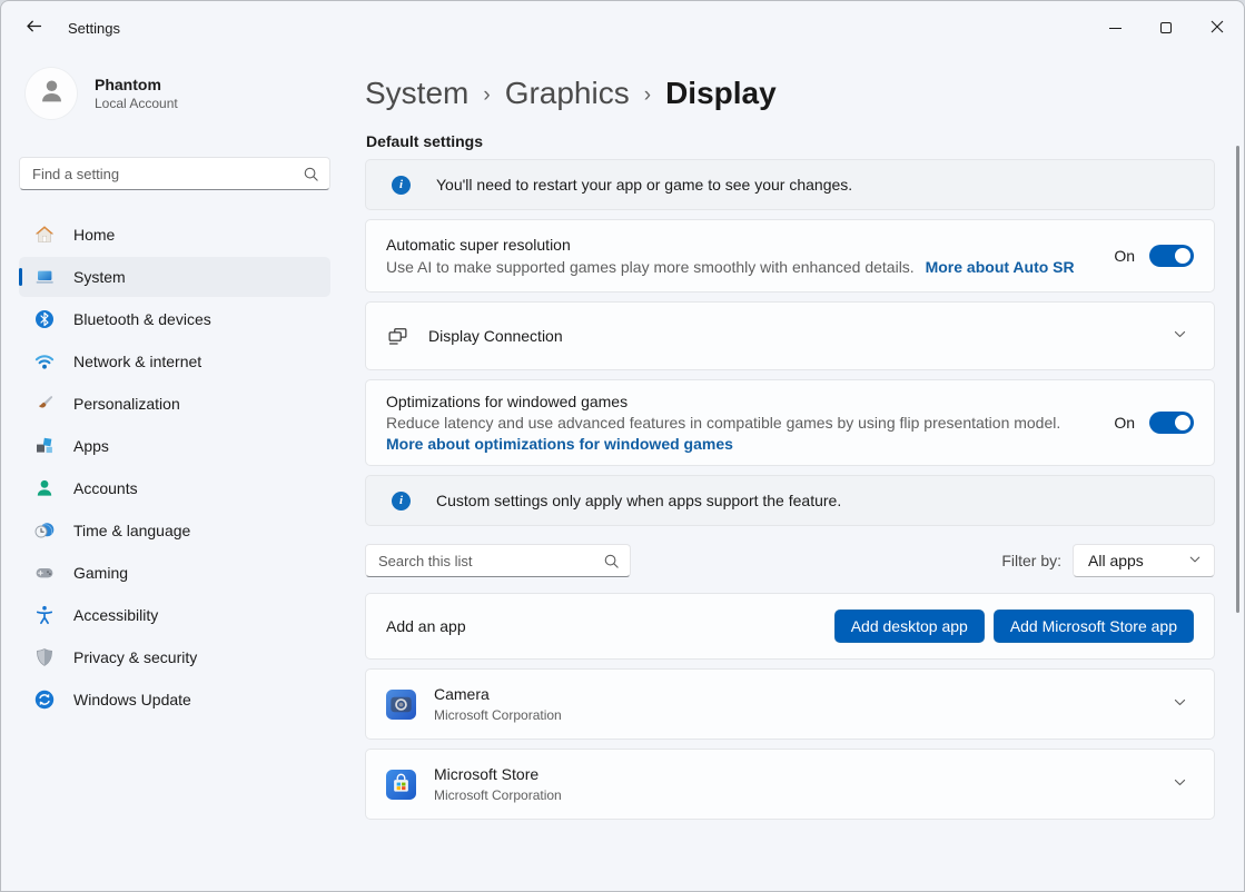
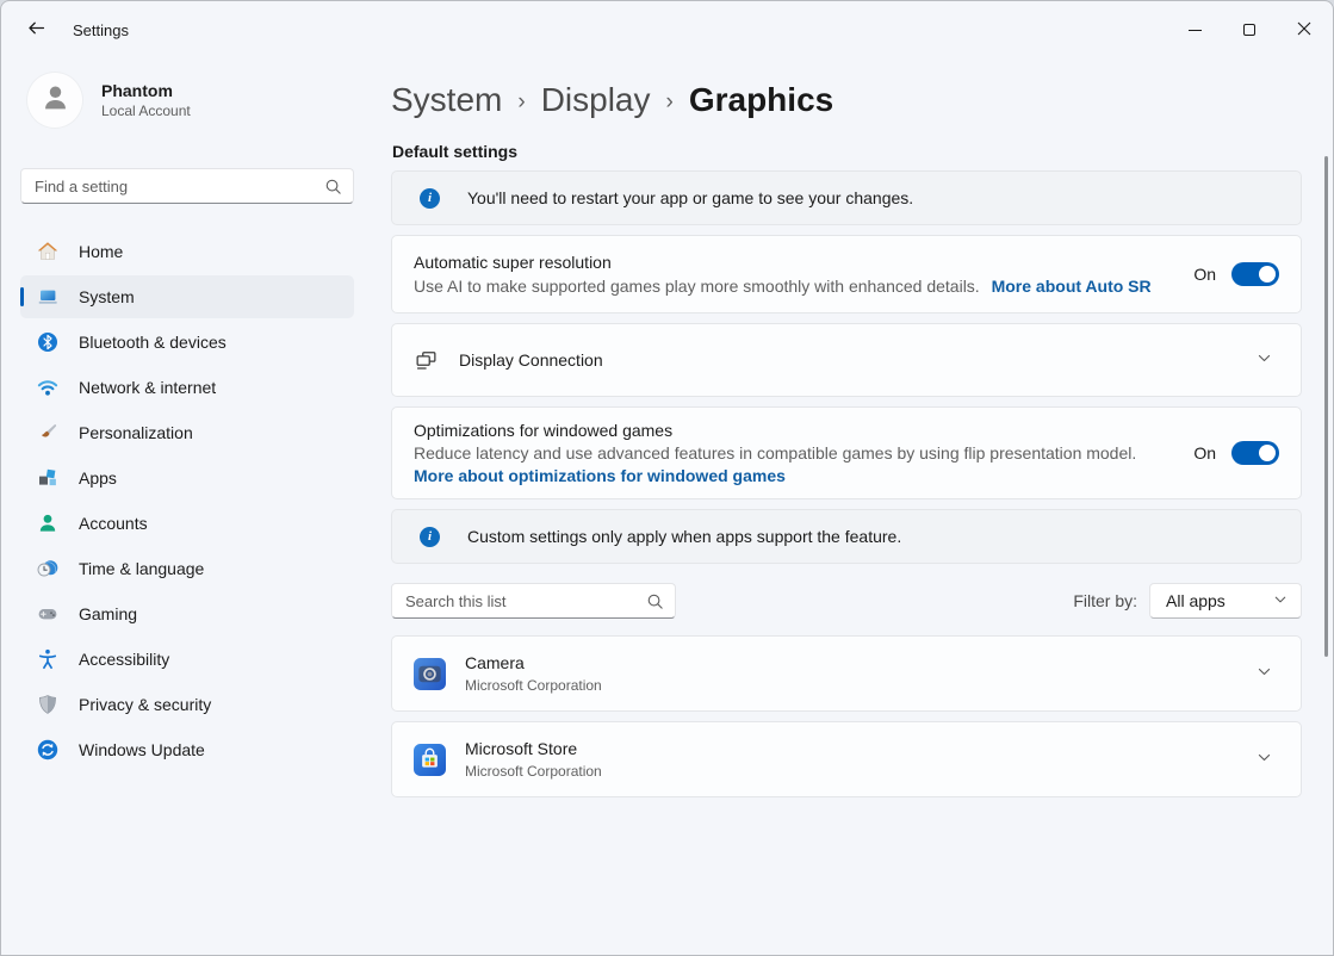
  Settings
  Phantom
  Local Account
  Find a setting
  Home
  System
  Bluetooth & devices
  Network & internet
  Personalization
  Apps
  Accounts
  Time & language
  Gaming
  Accessibility
  Privacy & security
  Windows Update
  System
  ›
- Graphics
+ Display
  ›
- Display
+ Graphics
  Default settings
  i
  You'll need to restart your app or game to see your changes.
  Automatic super resolution
  Use AI to make supported games play more smoothly with enhanced details. More about Auto SR
  On
  Display Connection
  Optimizations for windowed games
  Reduce latency and use advanced features in compatible games by using flip presentation model.
  More about optimizations for windowed games
  On
  i
  Custom settings only apply when apps support the feature.
  Search this list
  Filter by:
  All apps
- Add an app
- Add desktop app
- Add Microsoft Store app
  Camera
  Microsoft Corporation
  Microsoft Store
  Microsoft Corporation
